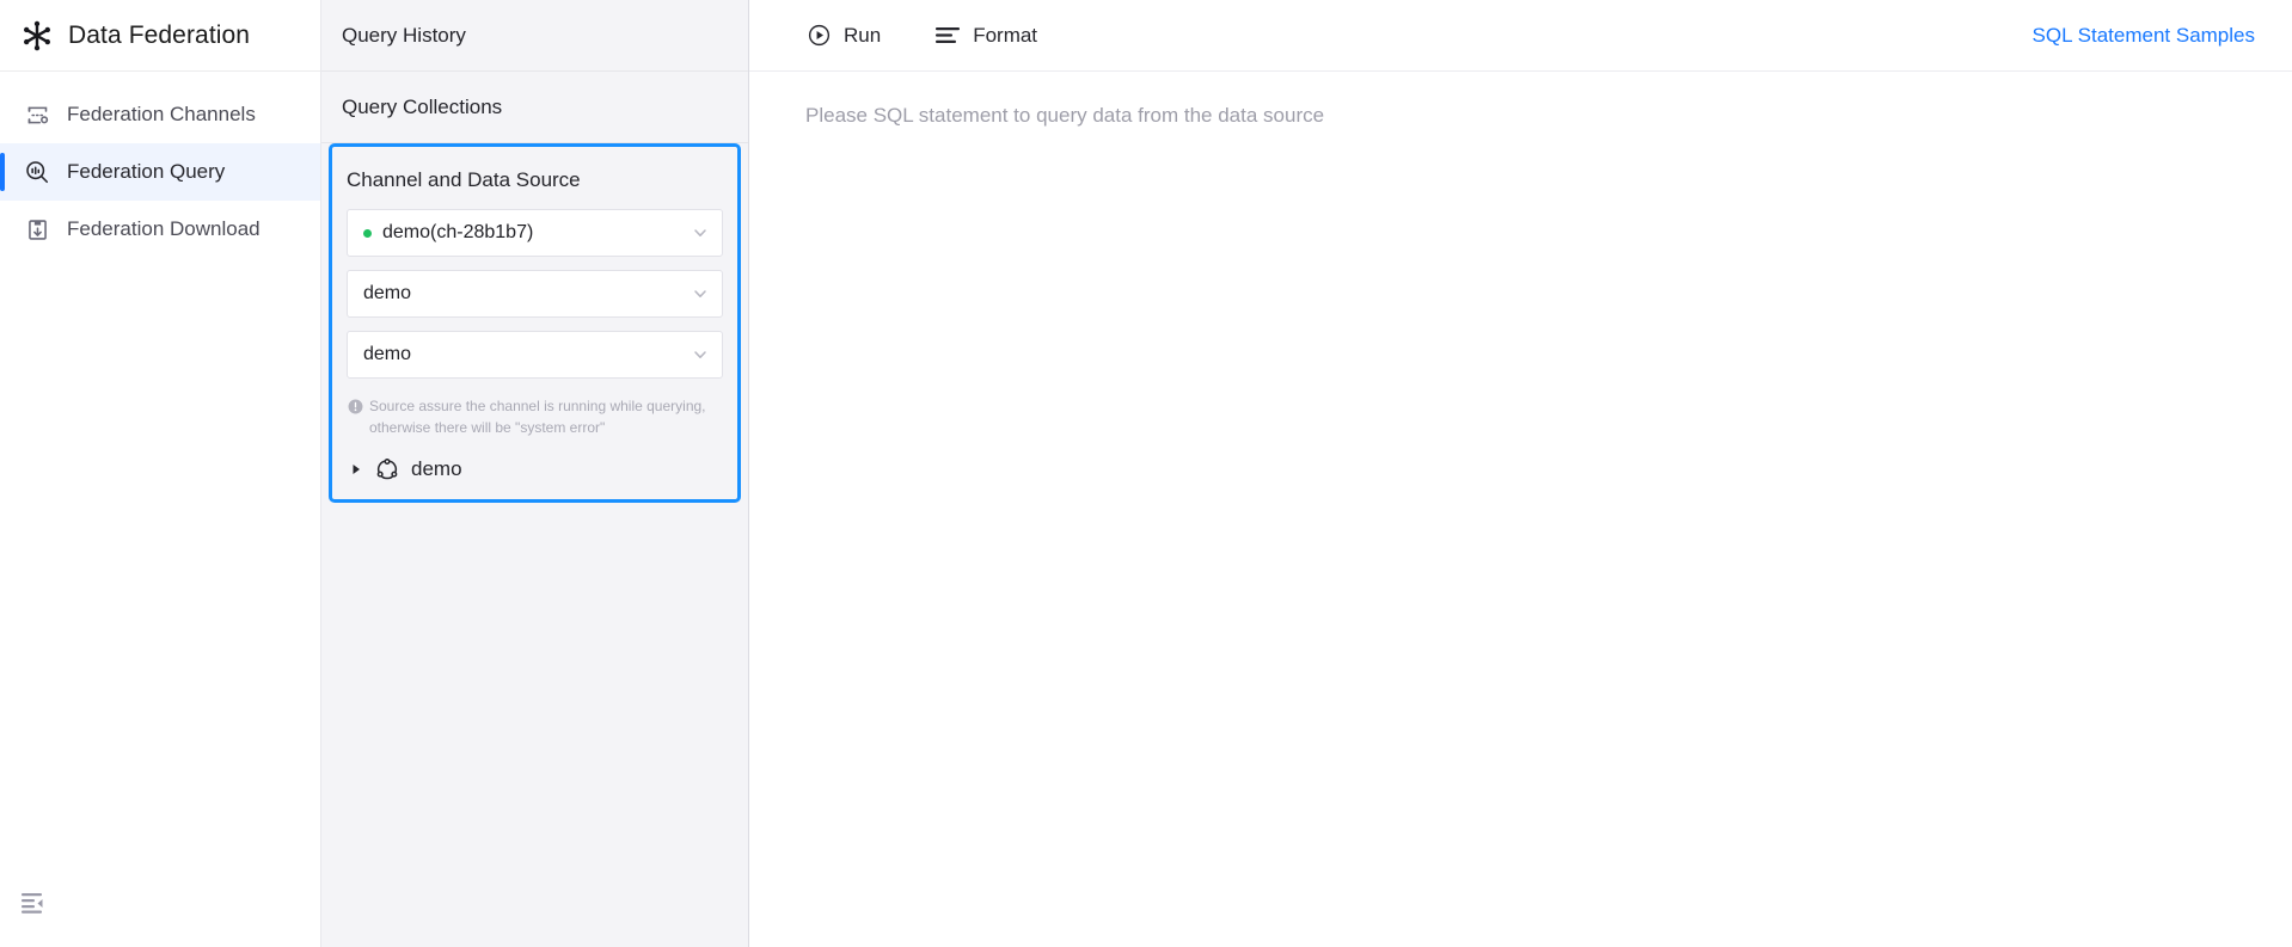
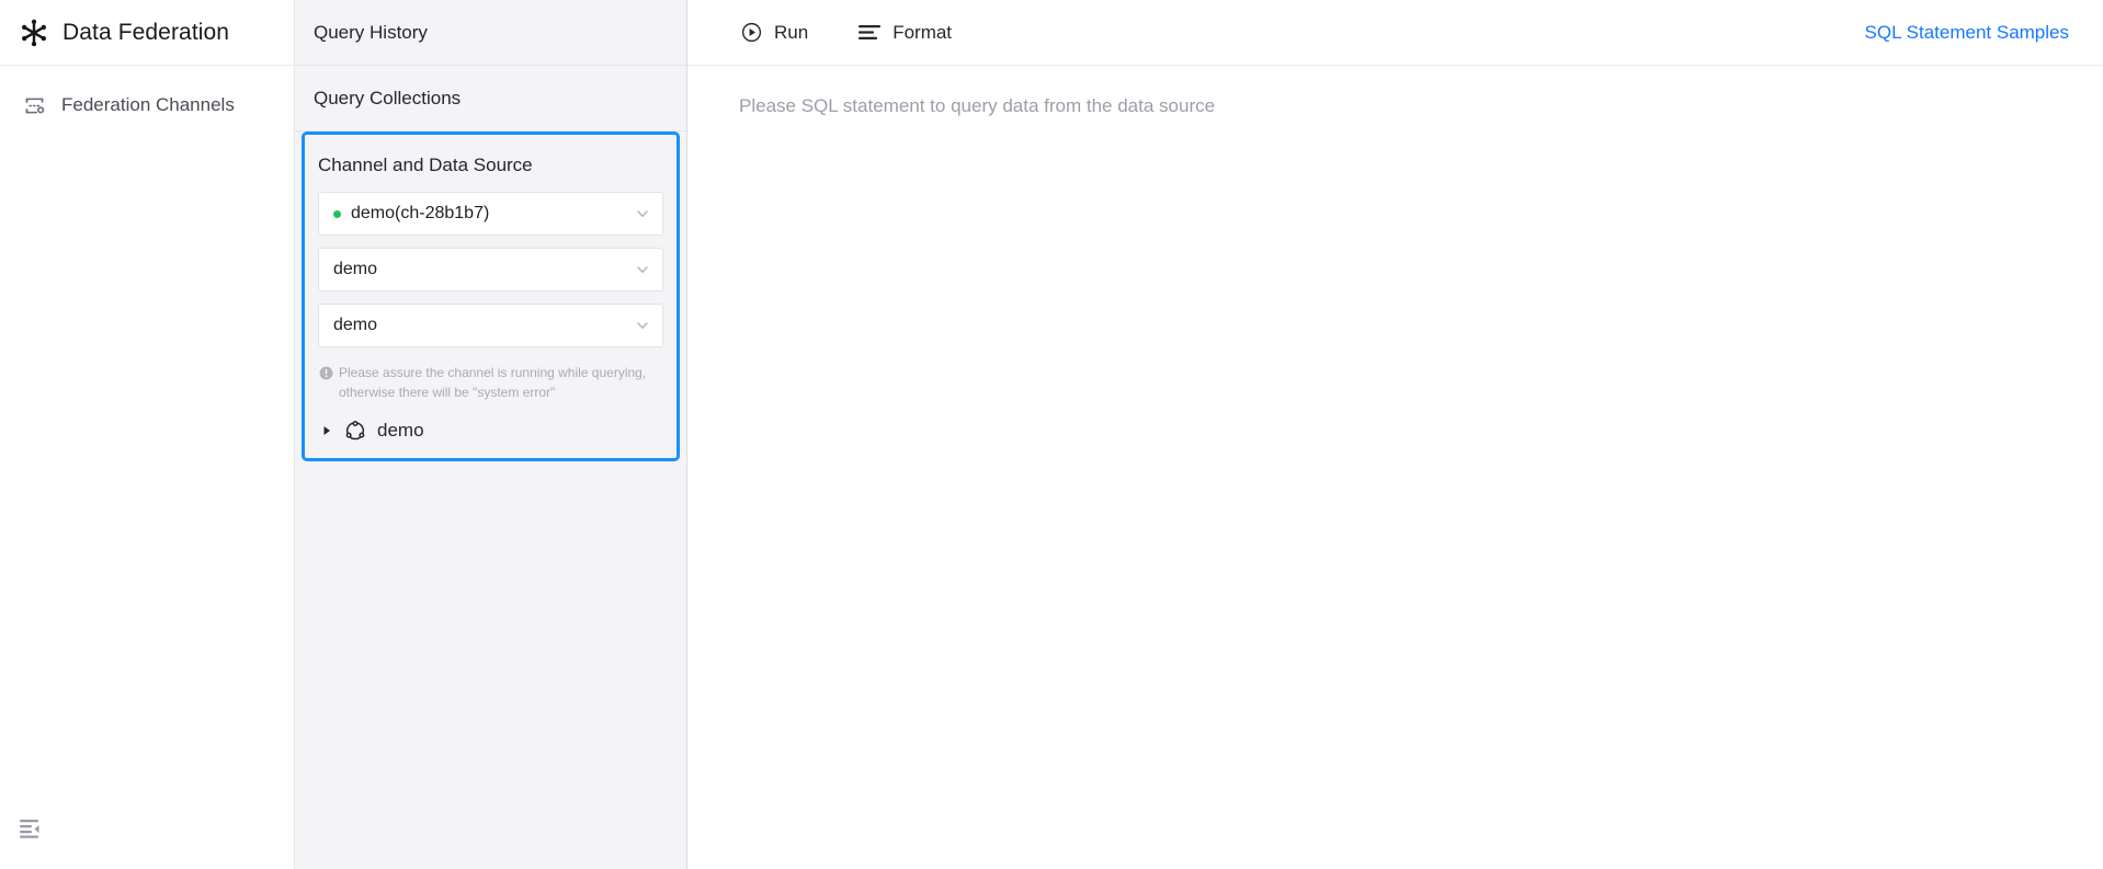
  Data Federation
  Federation Channels
- Federation Query
- Federation Download
  Query History
  Query Collections
  Channel and Data Source
  demo(ch-28b1b7)
  demo
  demo
- Source assure the channel is running while querying, otherwise there will be "system error"
+ Please assure the channel is running while querying, otherwise there will be "system error"
  demo
  Run
  Format
  SQL Statement Samples
  Please SQL statement to query data from the data source
